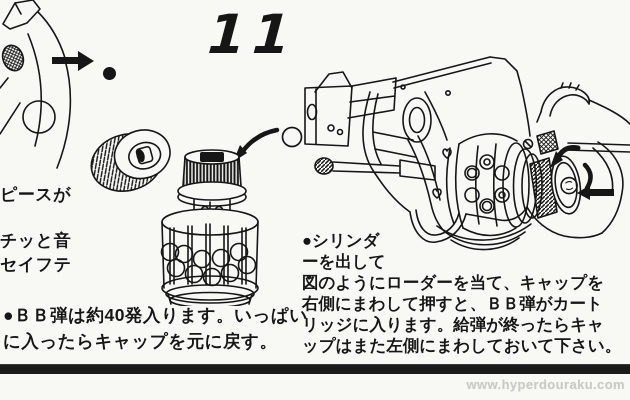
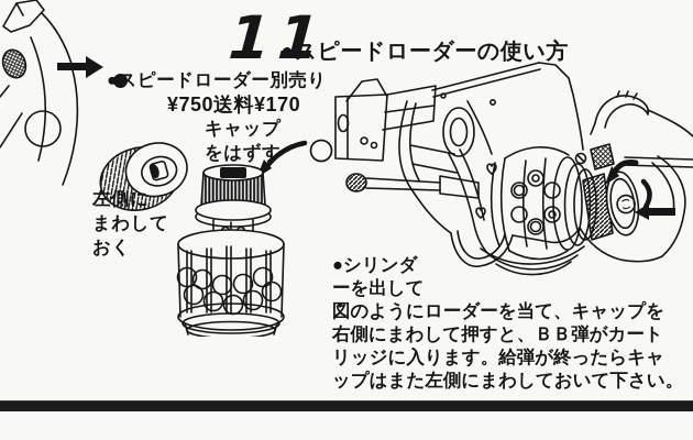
+ ●スピードローダーの使い方
+ ●スピードローダー別売り
+ ¥750送料¥170
+ キャップ
+ をはずす
+ 左側に
+ まわして
+ おく
  ●シリンダ
  ーを出して
  図のようにローダーを当て、キャップを
  右側にまわして押すと、ＢＢ弾がカート
  リッジに入ります。給弾が終ったらキャ
  ップはまた左側にまわしておいて下さい。
- ●ＢＢ弾は約40発入ります。いっぱい
- に入ったらキャップを元に戻す。
- ピースが
- チッと音
- セイフテ
- www.hyperdouraku.com
